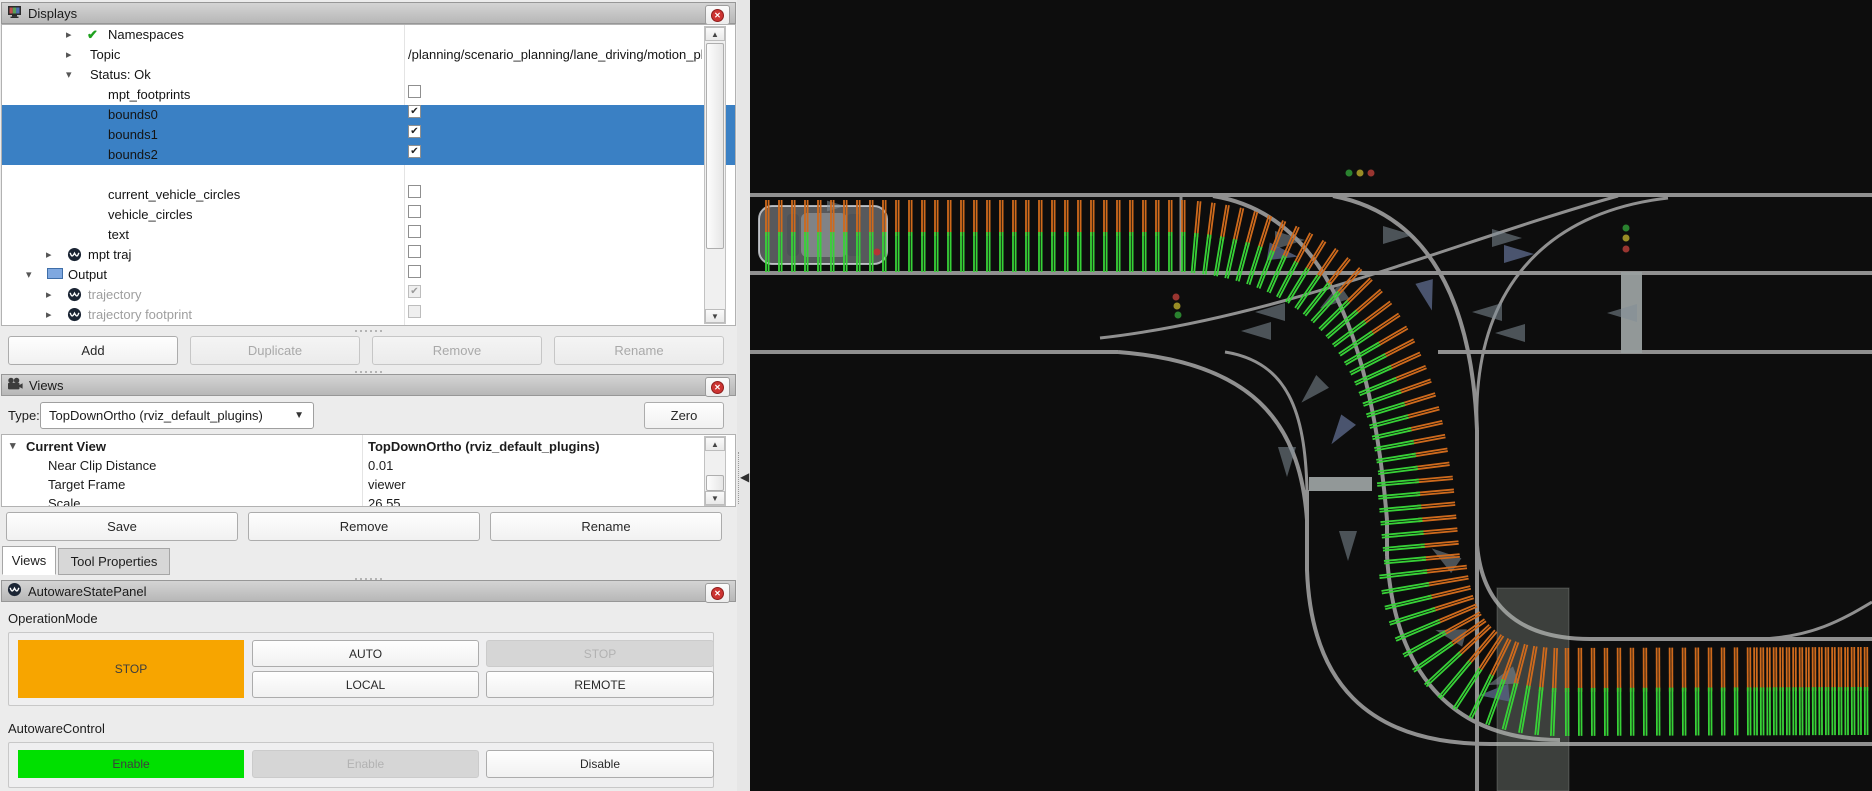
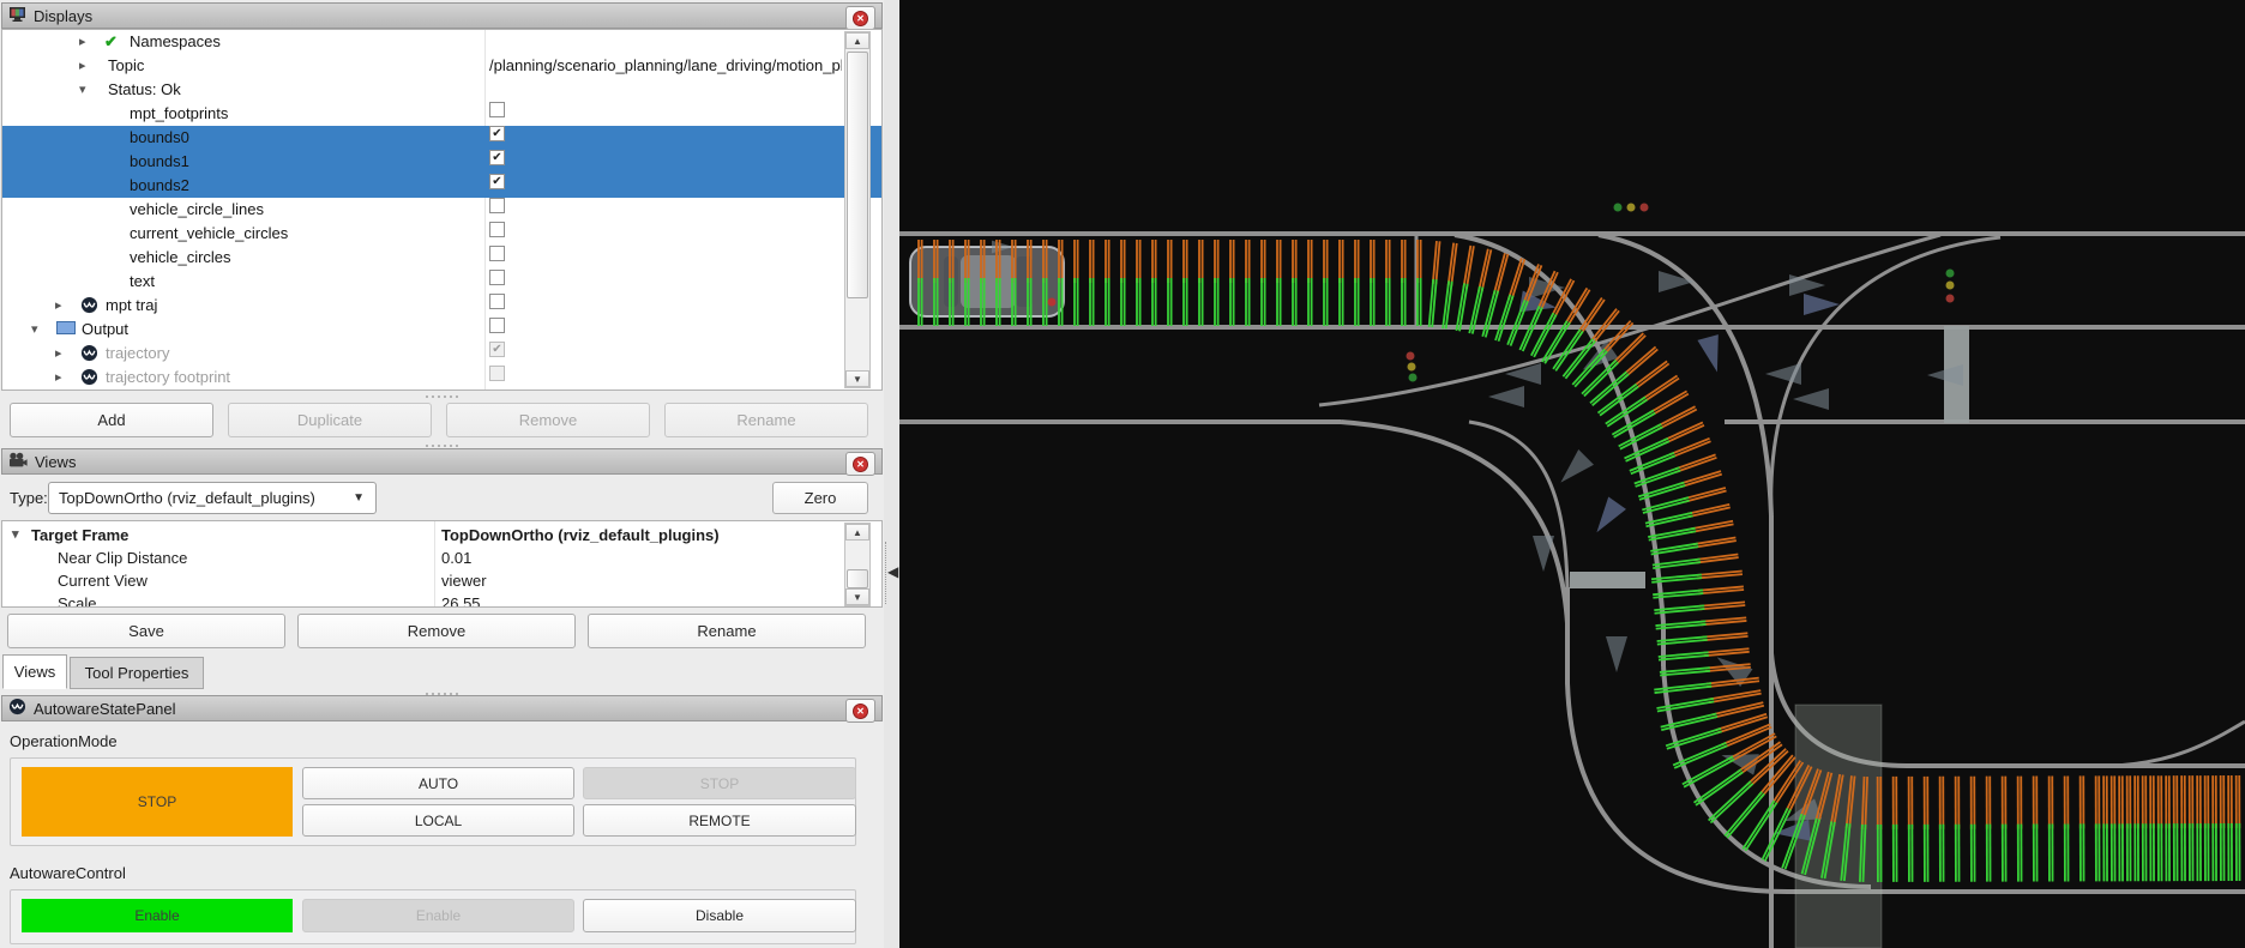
  Displays
  ✕
  ▸
  ✔
  Namespaces
  ▸
  Topic
  /planning/scenario_planning/lane_driving/motion_p
  ▾
  Status: Ok
  mpt_footprints
  bounds0
  ✔
  bounds1
  ✔
  bounds2
  ✔
+ vehicle_circle_lines
  current_vehicle_circles
  vehicle_circles
  text
  ▸
  mpt traj
  ▾
  Output
  ▸
  trajectory
  ✔
  ▸
  trajectory footprint
  ▲
  ▼
  Add
  Duplicate
  Remove
  Rename
  Views
  ✕
  Type:
  TopDownOrtho (rviz_default_plugins)
  ▼
  Zero
  ▾
- Current View
+ Target Frame
  TopDownOrtho (rviz_default_plugins)
  Near Clip Distance
  0.01
- Target Frame
+ Current View
  viewer
  Scale
  26.55
  ▲
  ▼
  Save
  Remove
  Rename
  Views
  Tool Properties
  AutowareStatePanel
  ✕
  OperationMode
  STOP
  AUTO
  STOP
  LOCAL
  REMOTE
  AutowareControl
  Enable
  Enable
  Disable
  ◀
